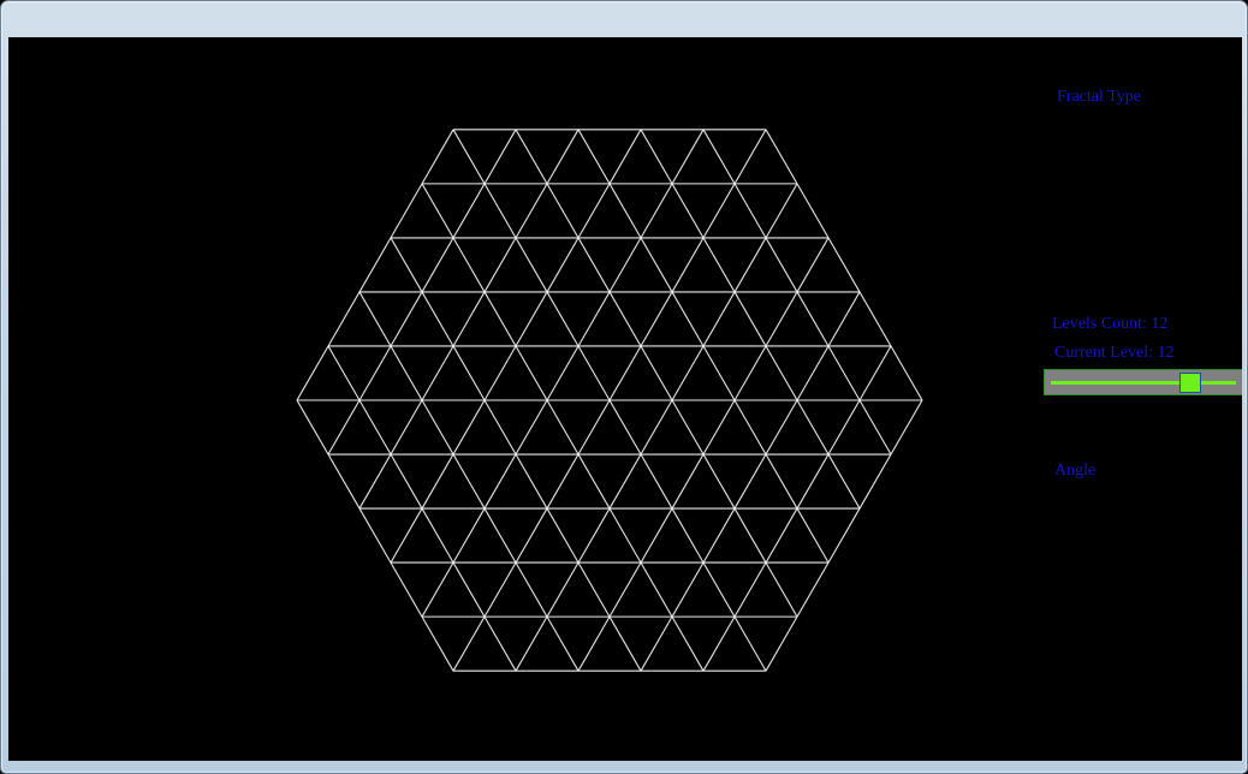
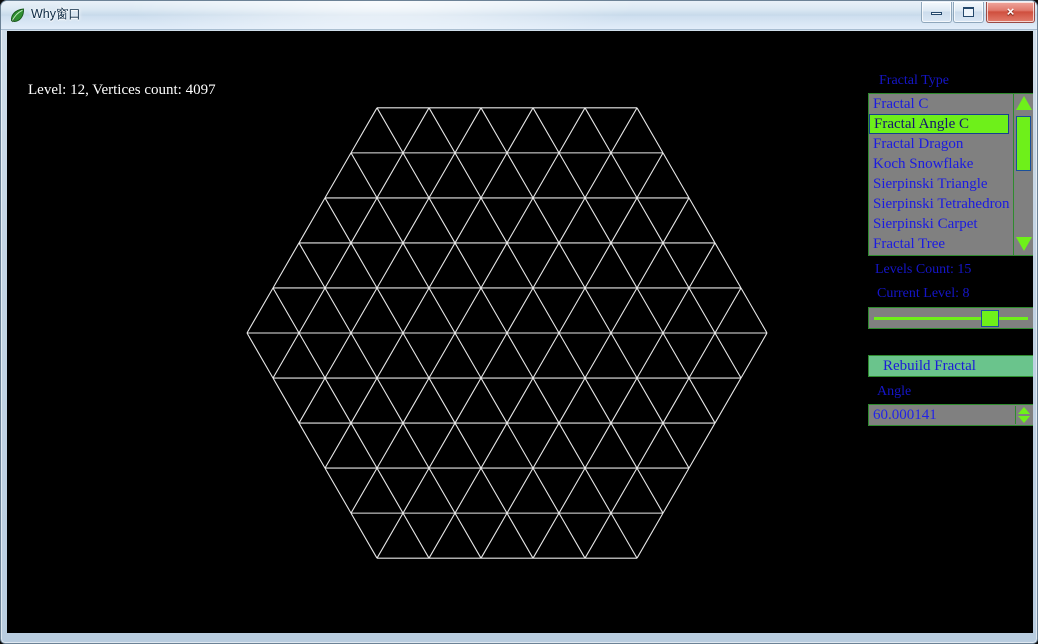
+ Why窗口
+ ×
+ Level: 12, Vertices count: 4097
  Fractal Type
+ Fractal C
+ Fractal Angle C
+ Fractal Dragon
+ Koch Snowflake
+ Sierpinski Triangle
+ Sierpinski Tetrahedron
+ Sierpinski Carpet
+ Fractal Tree
- Levels Count: 12
+ Levels Count: 15
- Current Level: 12
+ Current Level: 8
+ Rebuild Fractal
  Angle
+ 60.000141
